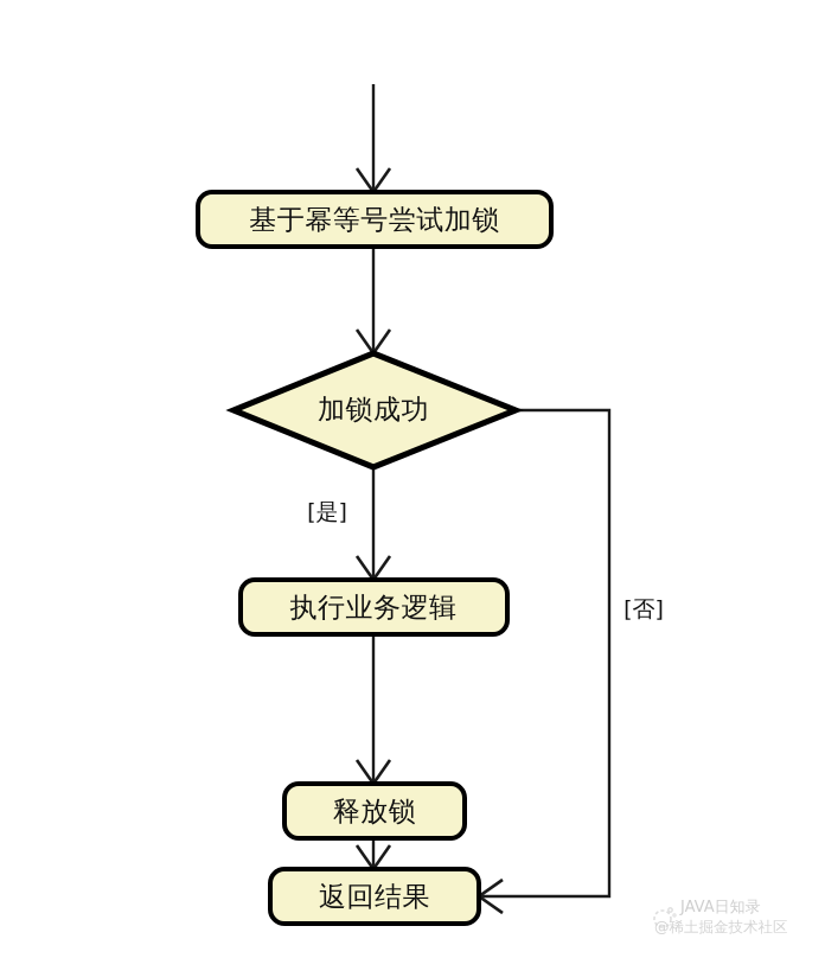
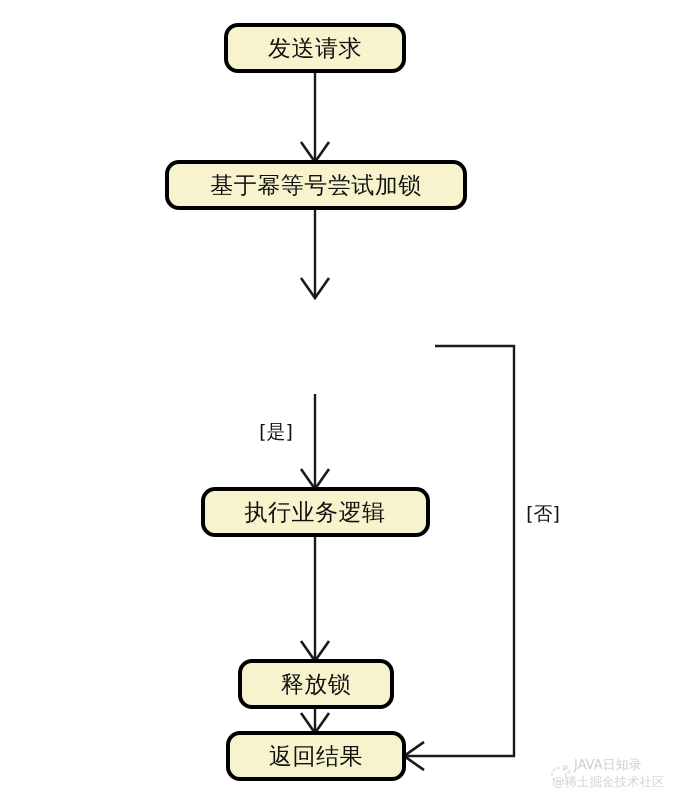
  [是]
  [否]
+ 发送请求
  基于幂等号尝试加锁
- 加锁成功
  执行业务逻辑
  释放锁
  返回结果
  JAVA日知录
  @稀土掘金技术社区
